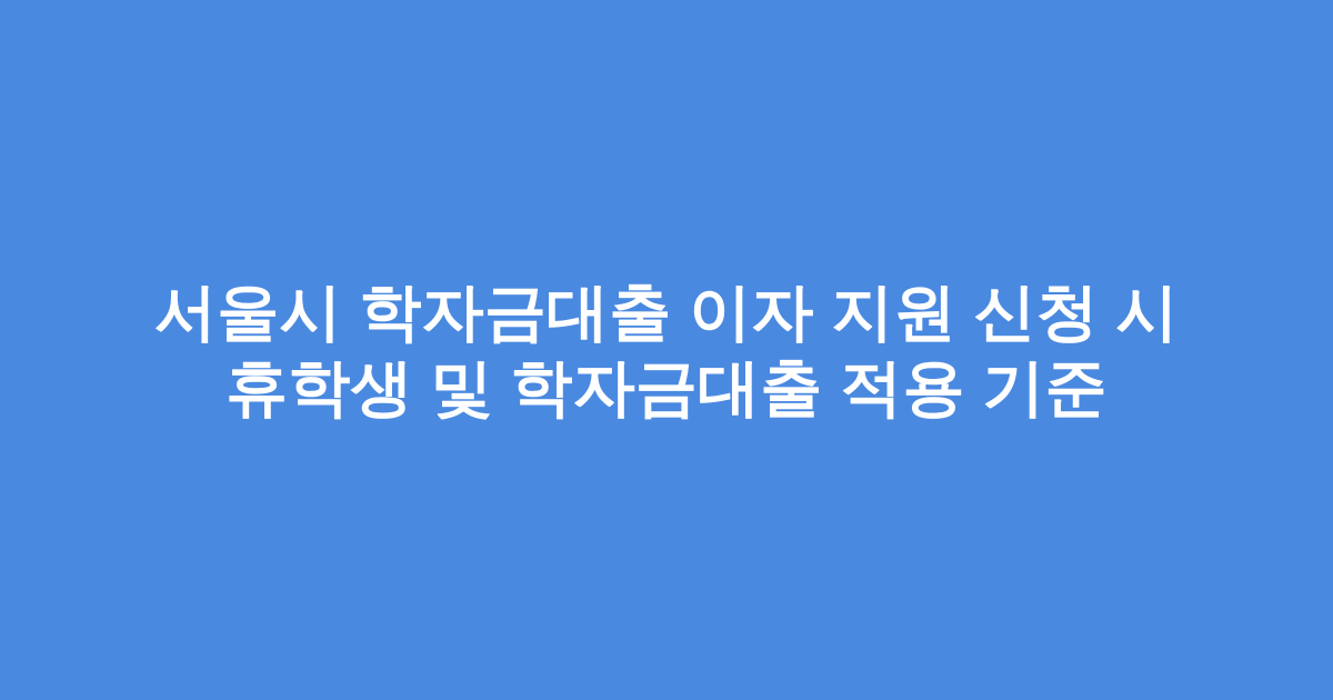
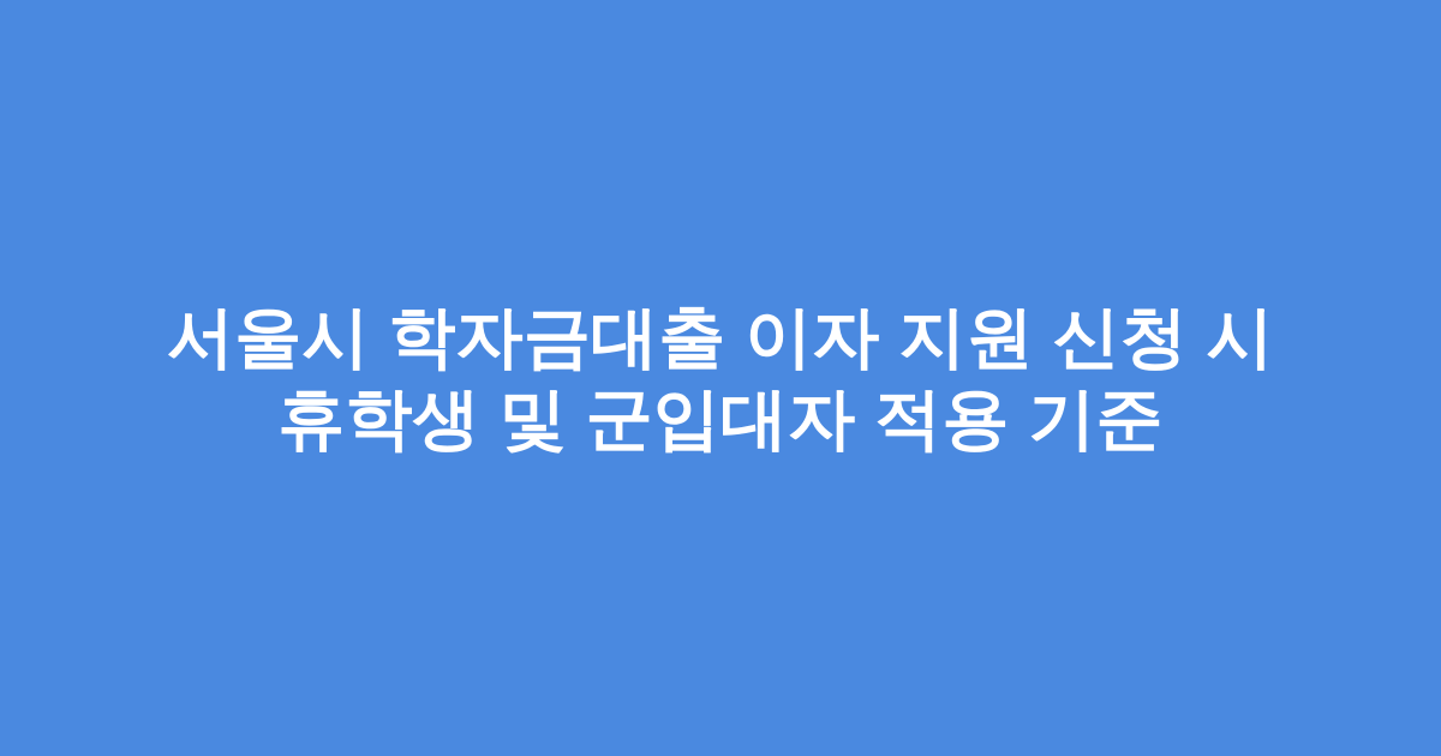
- 서울시 학자금대출 이자 지원 신청 시 휴학생 및 학자금대출 적용 기준
+ 서울시 학자금대출 이자 지원 신청 시 휴학생 및 군입대자 적용 기준
